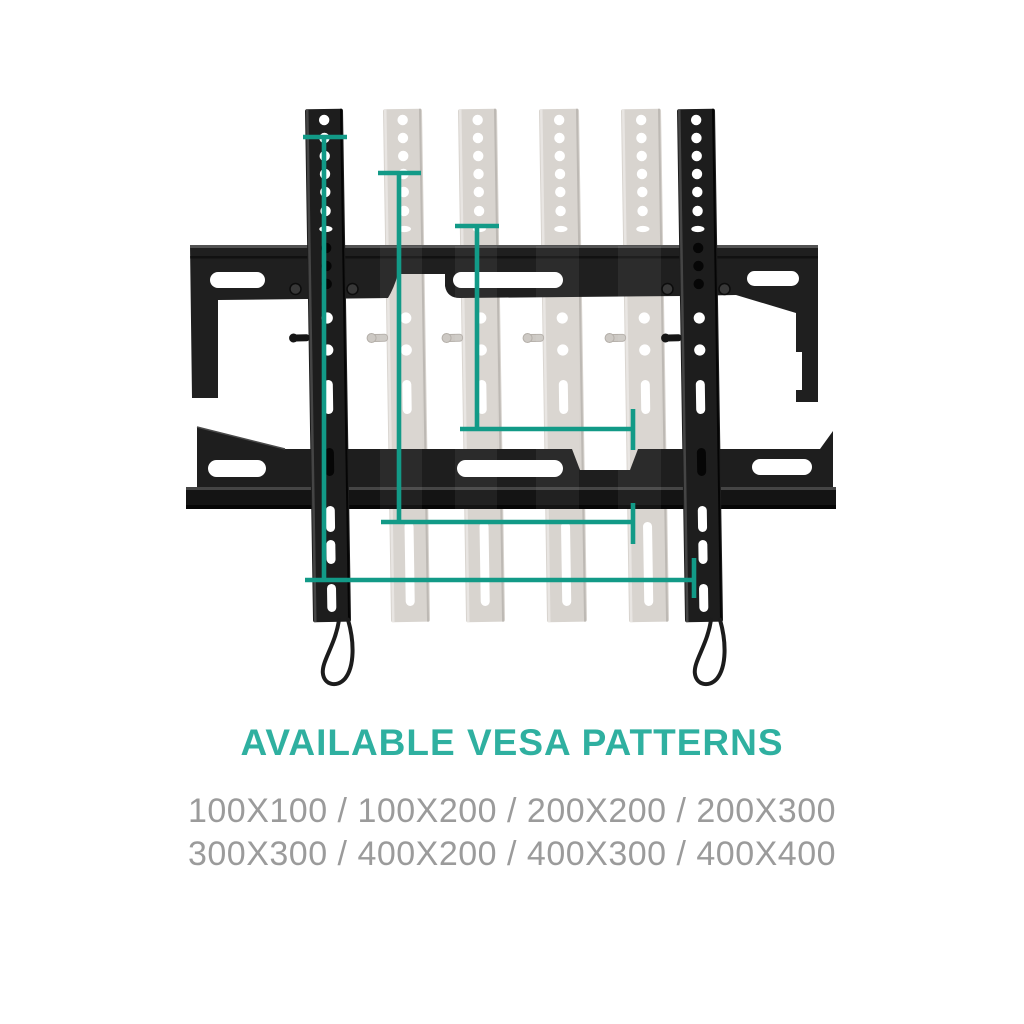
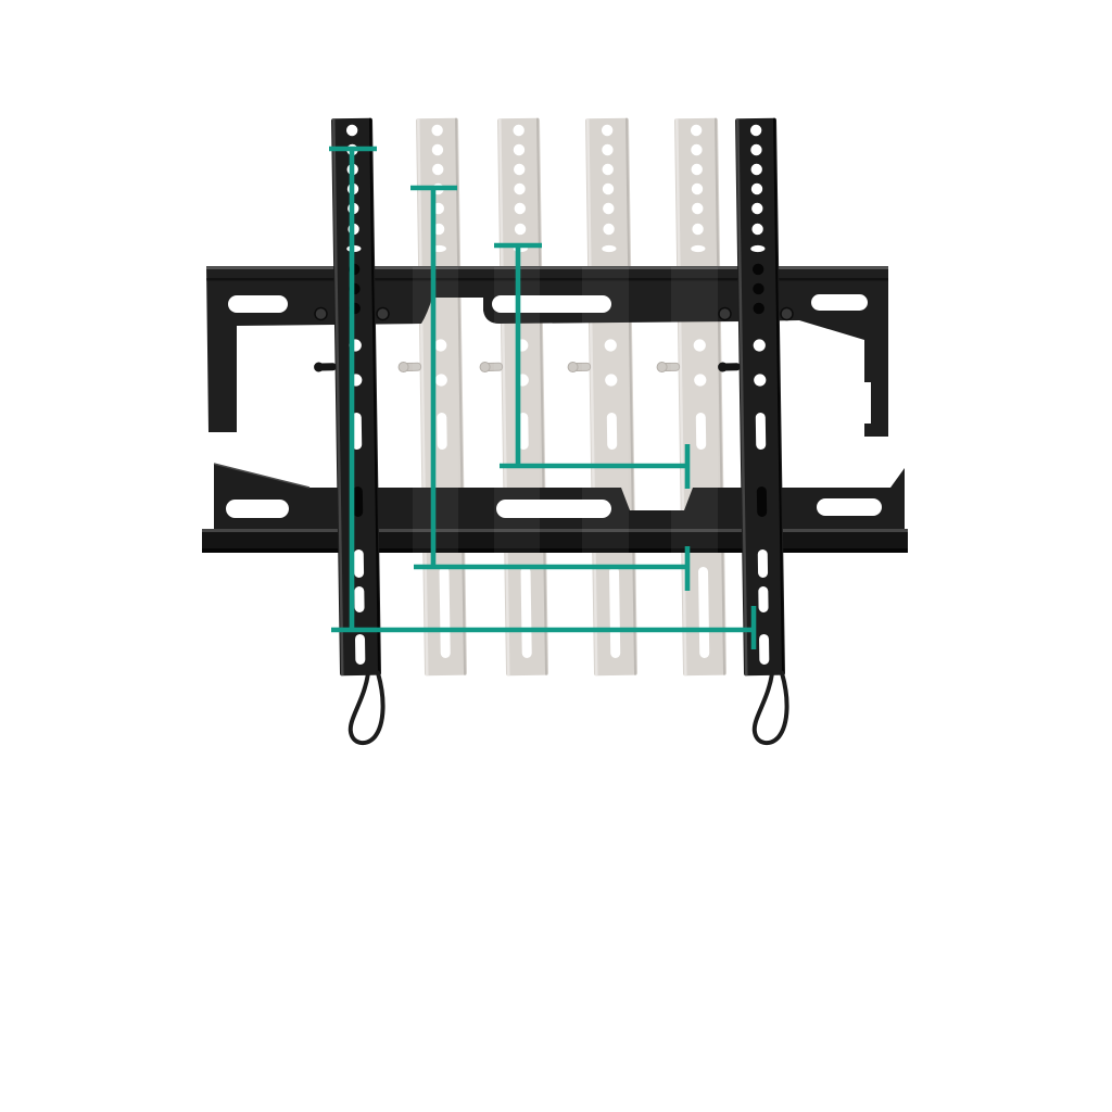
- AVAILABLE VESA PATTERNS
- 100X100 / 100X200 / 200X200 / 200X300
- 300X300 / 400X200 / 400X300 / 400X400
